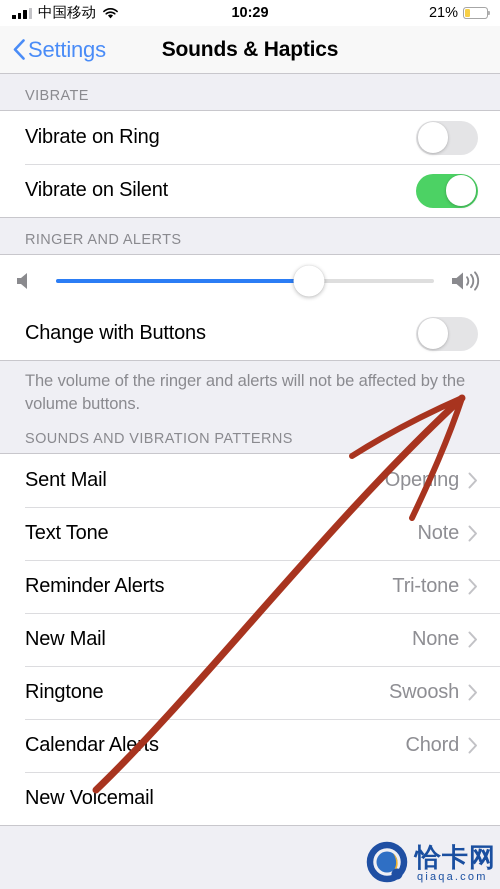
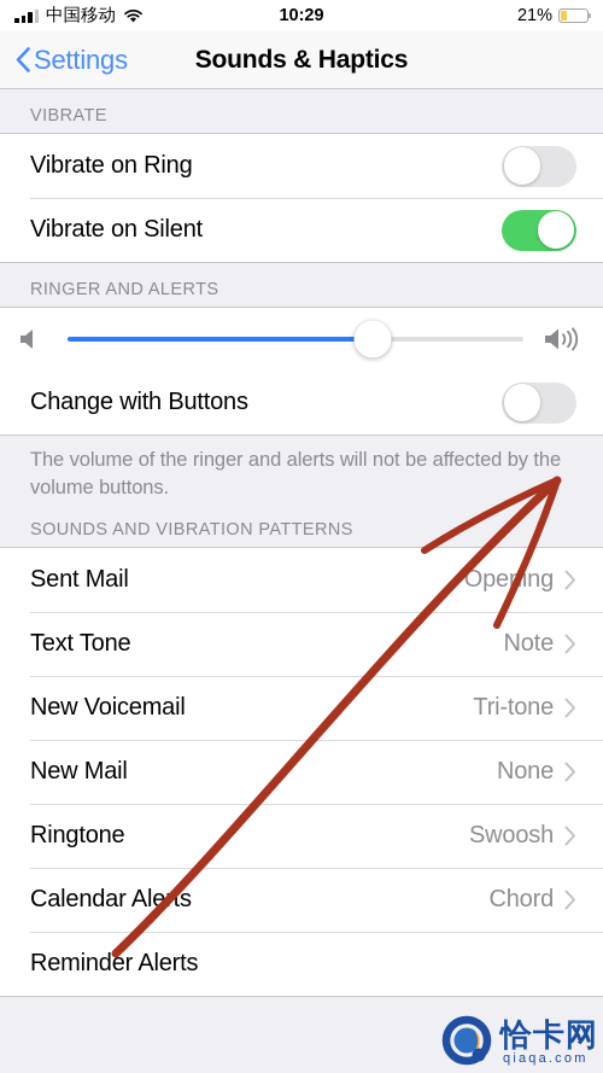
  中国移动
  10:29
  21%
  Settings
  Sounds & Haptics
  VIBRATE
  Vibrate on Ring
  Vibrate on Silent
  RINGER AND ALERTS
  Change with Buttons
  The volume of the ringer and alerts will not be affected by the volume buttons.
  SOUNDS AND VIBRATION PATTERNS
  Sent Mail
  Opeing
  Text Tone
  Note
- Reminder Alerts
+ New Voicemail
  Tri-tone
  New Mail
  None
  Ringtone
  Swoosh
  Calendar Alets
  Chord
- New Voicemail
+ Reminder Alerts
  恰卡网
  qiaqa.com
